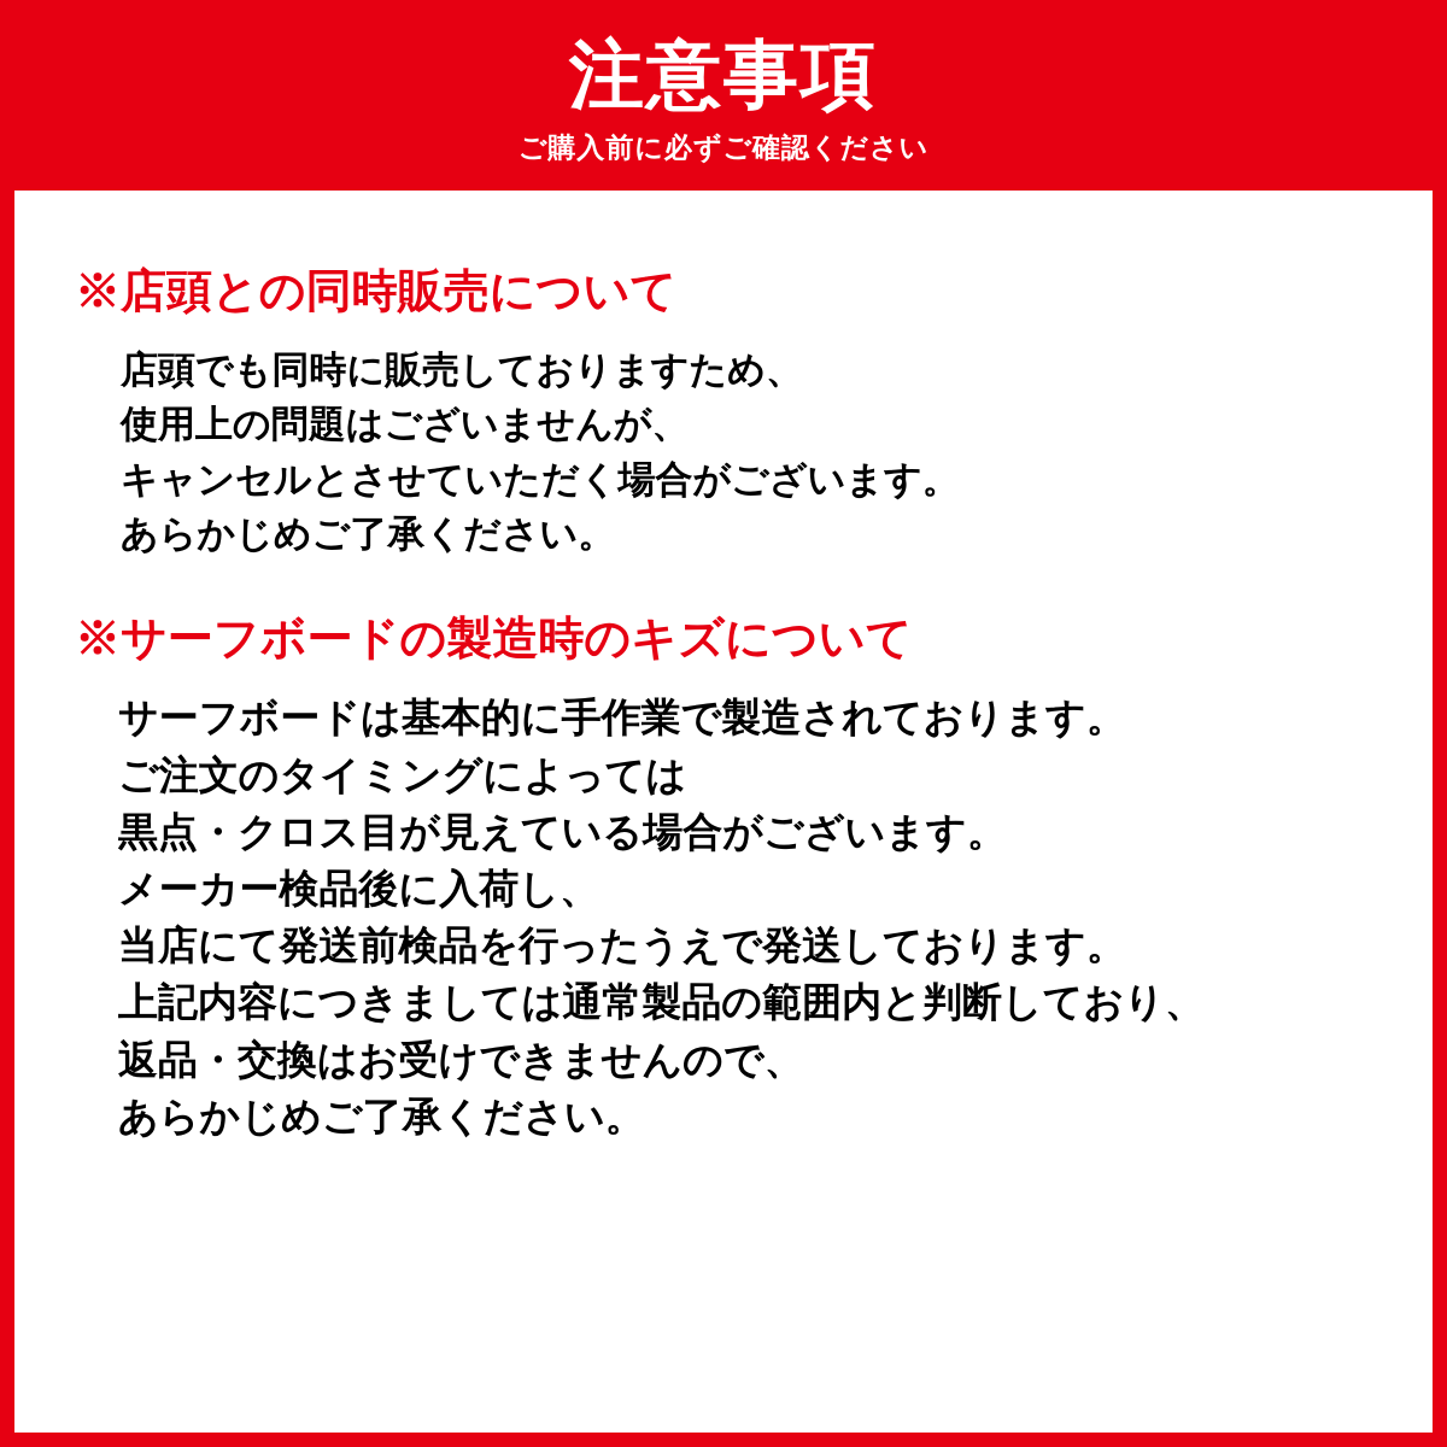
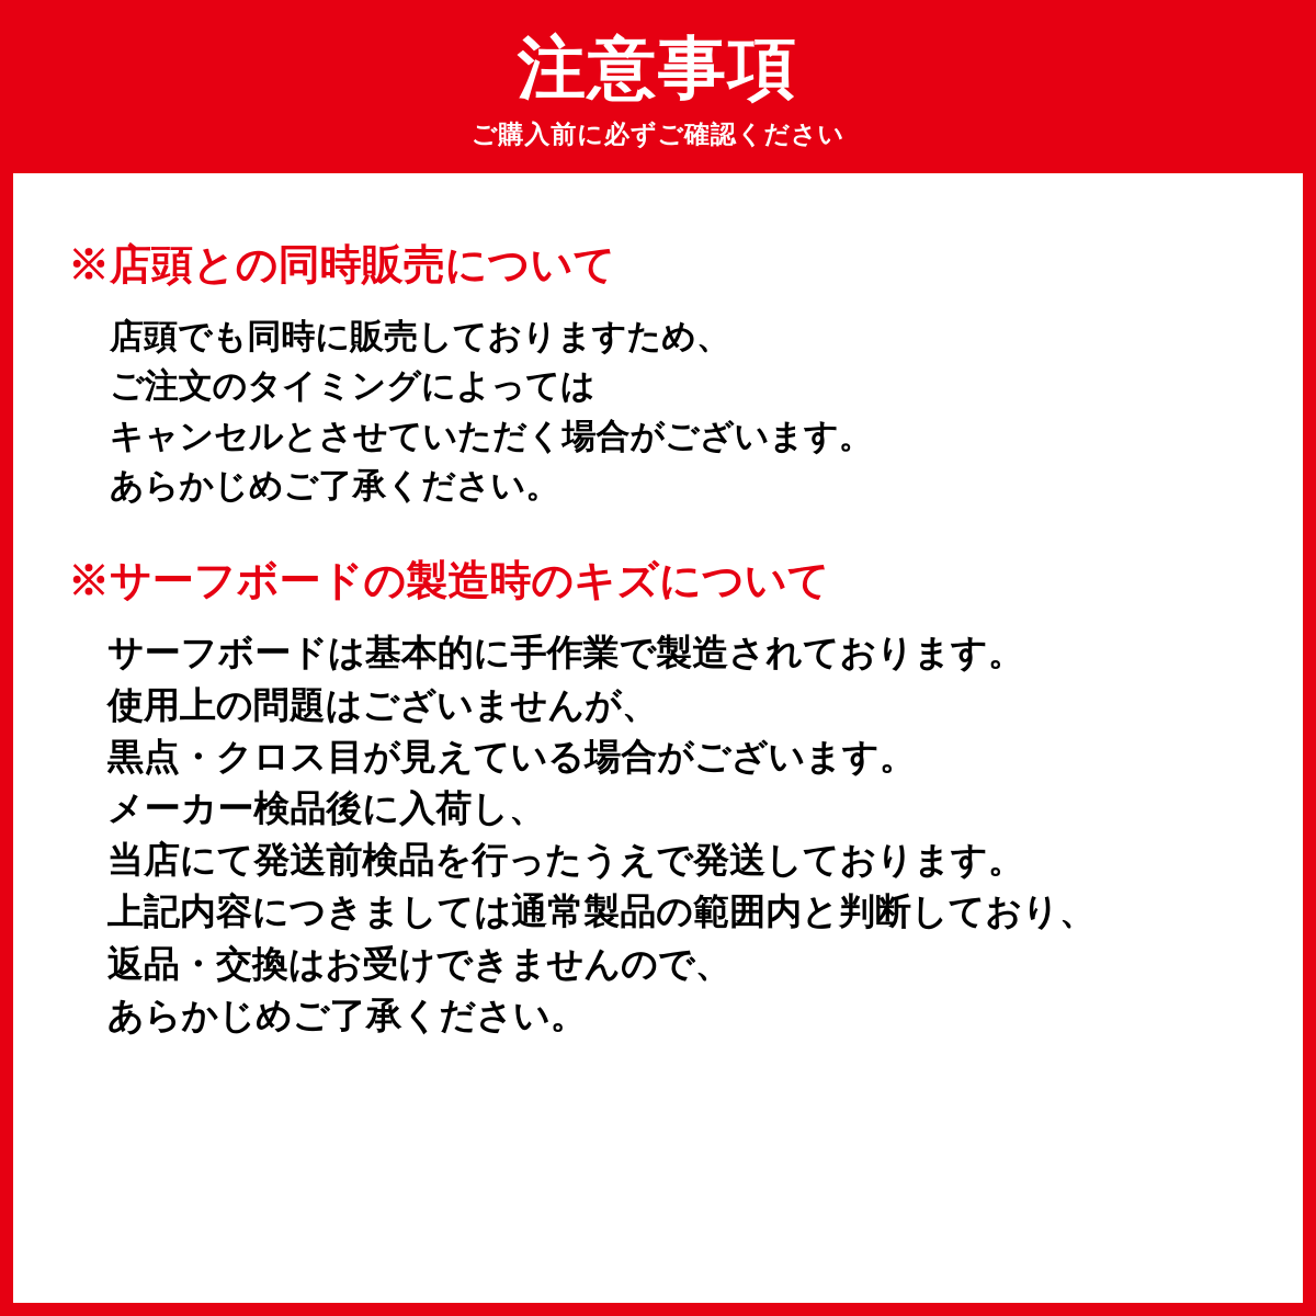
  注意事項
  ご購入前に必ずご確認ください
  ※店頭との同時販売について
  店頭でも同時に販売しておりますため、
- 使用上の問題はございませんが、
+ ご注文のタイミングによっては
  キャンセルとさせていただく場合がございます。
  あらかじめご了承ください。
  ※サーフボードの製造時のキズについて
  サーフボードは基本的に手作業で製造されております。
- ご注文のタイミングによっては
+ 使用上の問題はございませんが、
  黒点・クロス目が見えている場合がございます。
  メーカー検品後に入荷し、
  当店にて発送前検品を行ったうえで発送しております。
  上記内容につきましては通常製品の範囲内と判断しており、
  返品・交換はお受けできませんので、
  あらかじめご了承ください。
